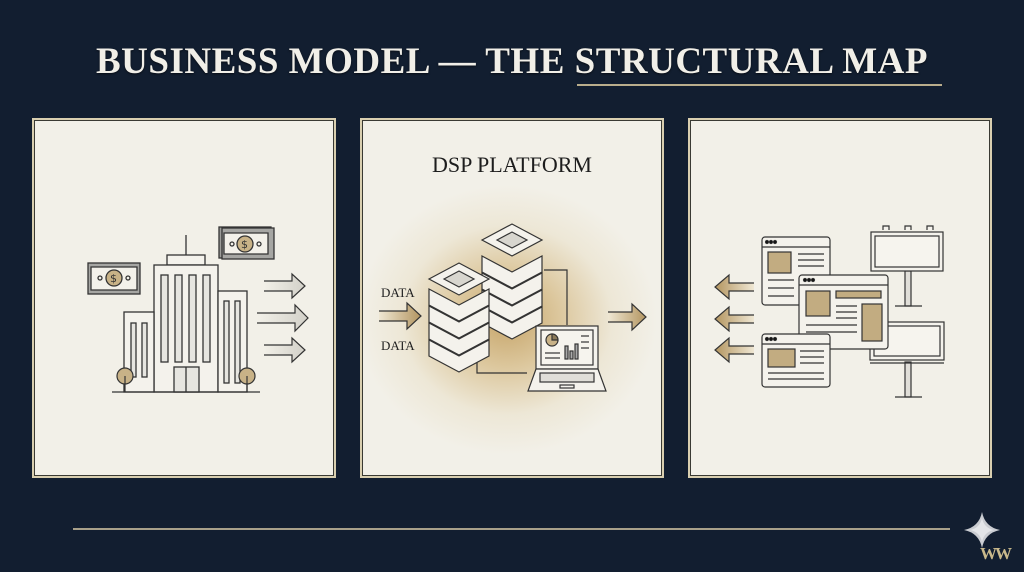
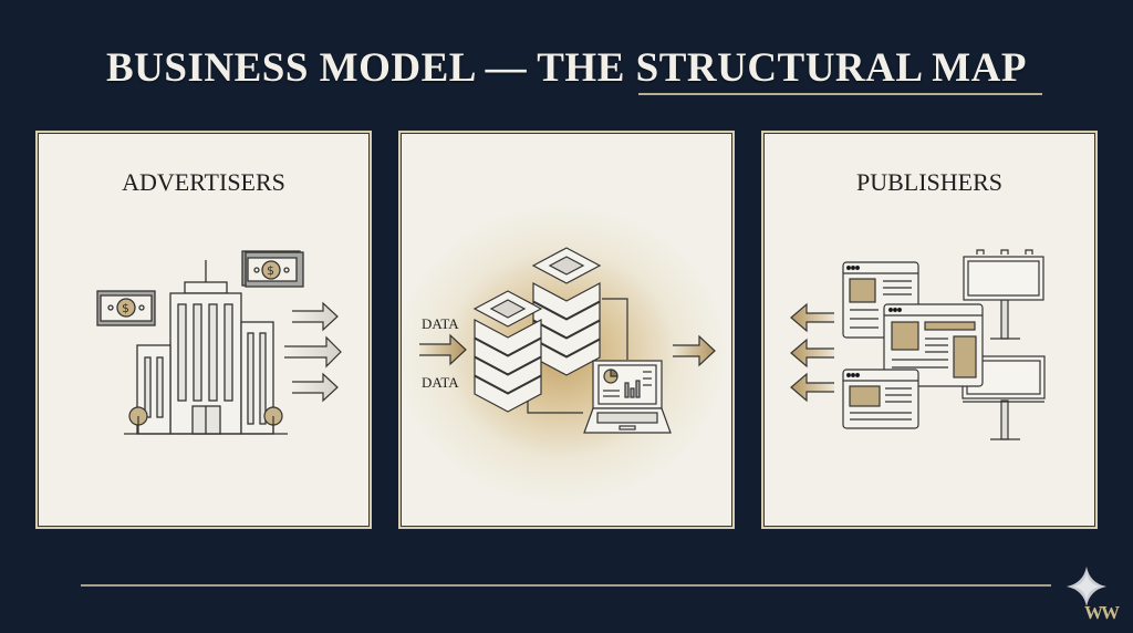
  BUSINESS MODEL — THE STRUCTURAL MAP
+ ADVERTISERS
  $
  $
- DSP PLATFORM
  DATA
  DATA
+ PUBLISHERS
  WW
